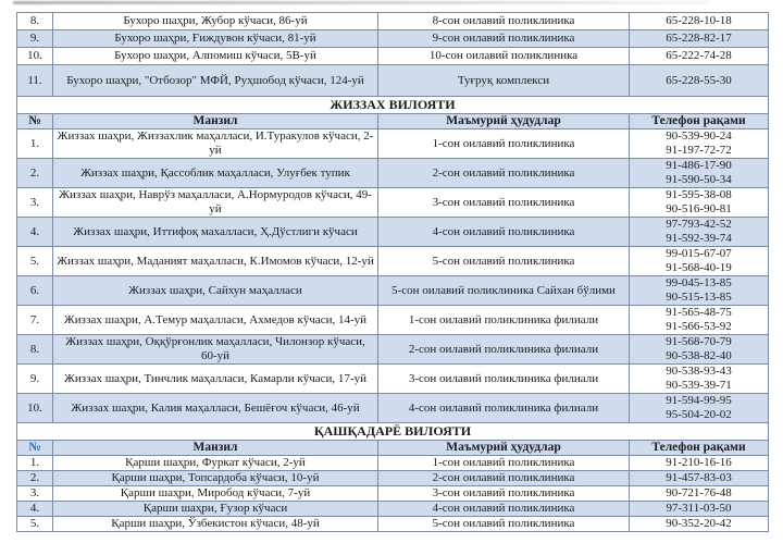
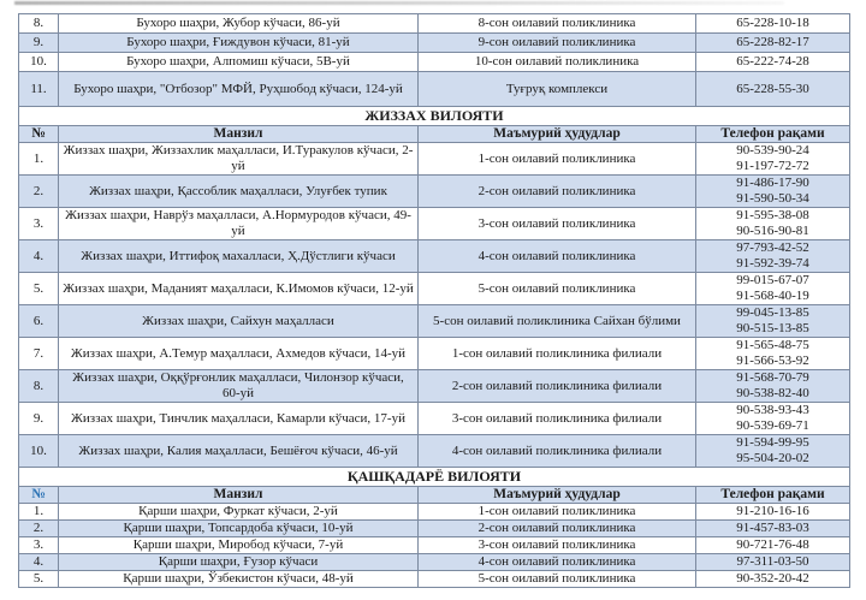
  8.	Бухоро шаҳри, Жубор кўчаси, 86-уй	8-сон оилавий поликлиника	65-228-10-18
  9.	Бухоро шаҳри, Ғиждувон кўчаси, 81-уй	9-сон оилавий поликлиника	65-228-82-17
  10.	Бухоро шаҳри, Алпомиш кўчаси, 5В-уй	10-сон оилавий поликлиника	65-222-74-28
  11.	Бухоро шаҳри, "Отбозор" МФЙ, Руҳшобод кўчаси, 124-уй	Туғруқ комплекси	65-228-55-30
  ЖИЗЗАХ ВИЛОЯТИ
  №	Манзил	Маъмурий ҳудудлар	Телефон рақами
  1.	Жиззах шаҳри, Жиззахлик маҳалласи, И.Туракулов кўчаси, 2-уй	1-сон оилавий поликлиника	90-539-90-2491-197-72-72
  2.	Жиззах шаҳри, Қассоблик маҳалласи, Улуғбек тупик	2-сон оилавий поликлиника	91-486-17-9091-590-50-34
  3.	Жиззах шаҳри, Наврўз маҳалласи, А.Нормуродов кўчаси, 49-уй	3-сон оилавий поликлиника	91-595-38-0890-516-90-81
  4.	Жиззах шаҳри, Иттифоқ махалласи, Ҳ.Дўстлиги кўчаси	4-сон оилавий поликлиника	97-793-42-5291-592-39-74
  5.	Жиззах шаҳри, Маданият маҳалласи, К.Имомов кўчаси, 12-уй	5-сон оилавий поликлиника	99-015-67-0791-568-40-19
  6.	Жиззах шаҳри, Сайхун маҳалласи	5-сон оилавий поликлиника Сайхан бўлими	99-045-13-8590-515-13-85
  7.	Жиззах шаҳри, А.Темур маҳалласи, Ахмедов кўчаси, 14-уй	1-сон оилавий поликлиника филиали	91-565-48-7591-566-53-92
  8.	Жиззах шаҳри, Оққўрғонлик маҳалласи, Чилонзор кўчаси, 60-уй	2-сон оилавий поликлиника филиали	91-568-70-7990-538-82-40
- 9.	Жиззах шаҳри, Тинчлик маҳалласи, Камарли кўчаси, 17-уй	3-сон оилавий поликлиника филиали	90-538-93-4390-539-39-71
+ 9.	Жиззах шаҳри, Тинчлик маҳалласи, Камарли кўчаси, 17-уй	3-сон оилавий поликлиника филиали	90-538-93-4390-539-69-71
  10.	Жиззах шаҳри, Калия маҳалласи, Бешёғоч кўчаси, 46-уй	4-сон оилавий поликлиника филиали	91-594-99-9595-504-20-02
  ҚАШҚАДАРЁ ВИЛОЯТИ
  №	Манзил	Маъмурий ҳудудлар	Телефон рақами
  1.	Қарши шаҳри, Фуркат кўчаси, 2-уй	1-сон оилавий поликлиника	91-210-16-16
  2.	Қарши шаҳри, Топсардоба кўчаси, 10-уй	2-сон оилавий поликлиника	91-457-83-03
  3.	Қарши шаҳри, Миробод кўчаси, 7-уй	3-сон оилавий поликлиника	90-721-76-48
  4.	Қарши шаҳри, Ғузор кўчаси	4-сон оилавий поликлиника	97-311-03-50
  5.	Қарши шаҳри, Ўзбекистон кўчаси, 48-уй	5-сон оилавий поликлиника	90-352-20-42
